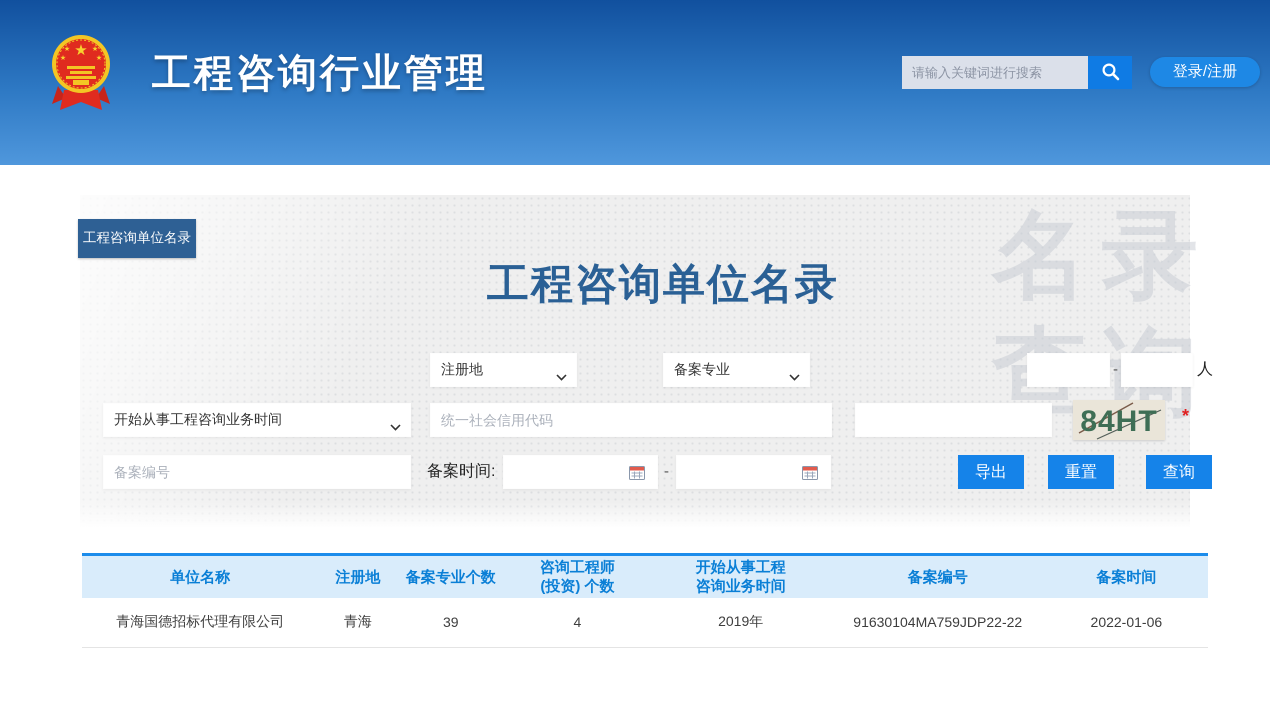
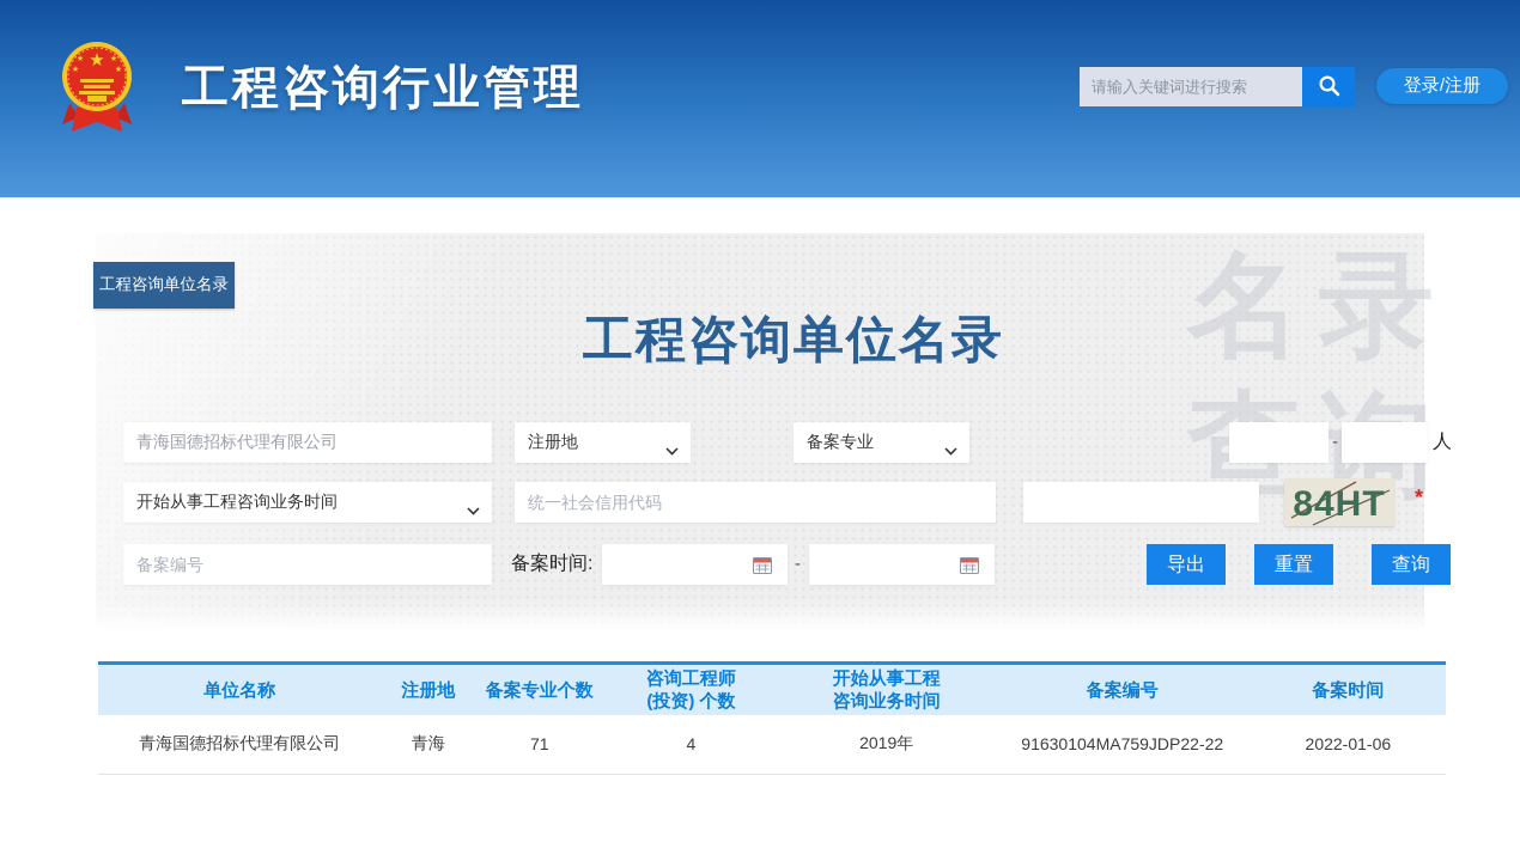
  ★
  工程咨询行业管理
  请输入关键词进行搜索
  登录/注册
  名录
  工程咨询单位名录
  工程咨询单位名录
+ 青海国德招标代理有限公司
  注册地
  备案专业
  -
  人
  开始从事工程咨询业务时间
  统一社会信用代码
  84HT
  *
  备案编号
  备案时间:
  -
  导出
  重置
  查询
  单位名称	注册地	备案专业个数	咨询工程师 (投资) 个数	开始从事工程 咨询业务时间	备案编号	备案时间
- 青海国德招标代理有限公司	青海	39	4	2019年	91630104MA759JDP22-22	2022-01-06
+ 青海国德招标代理有限公司	青海	71	4	2019年	91630104MA759JDP22-22	2022-01-06
